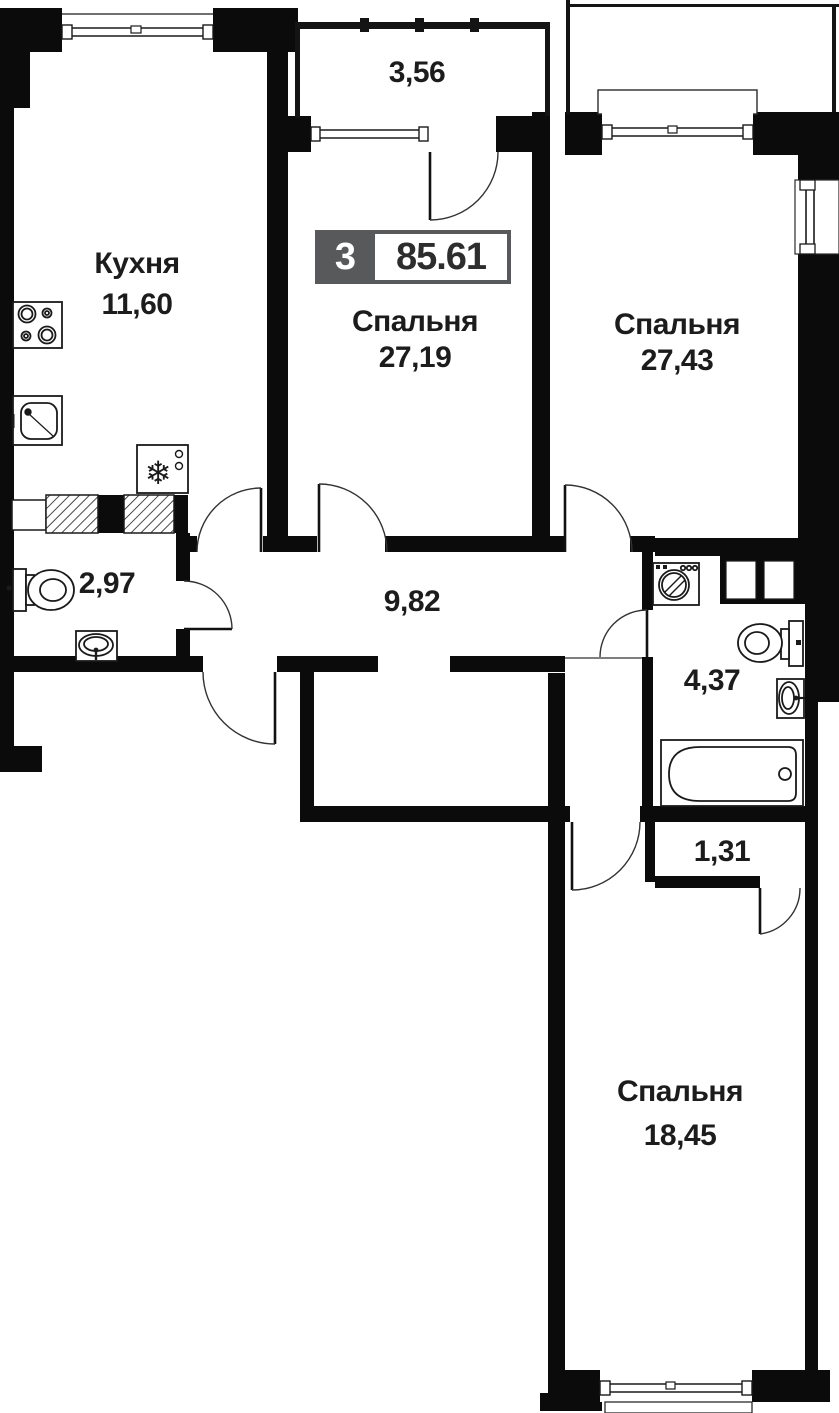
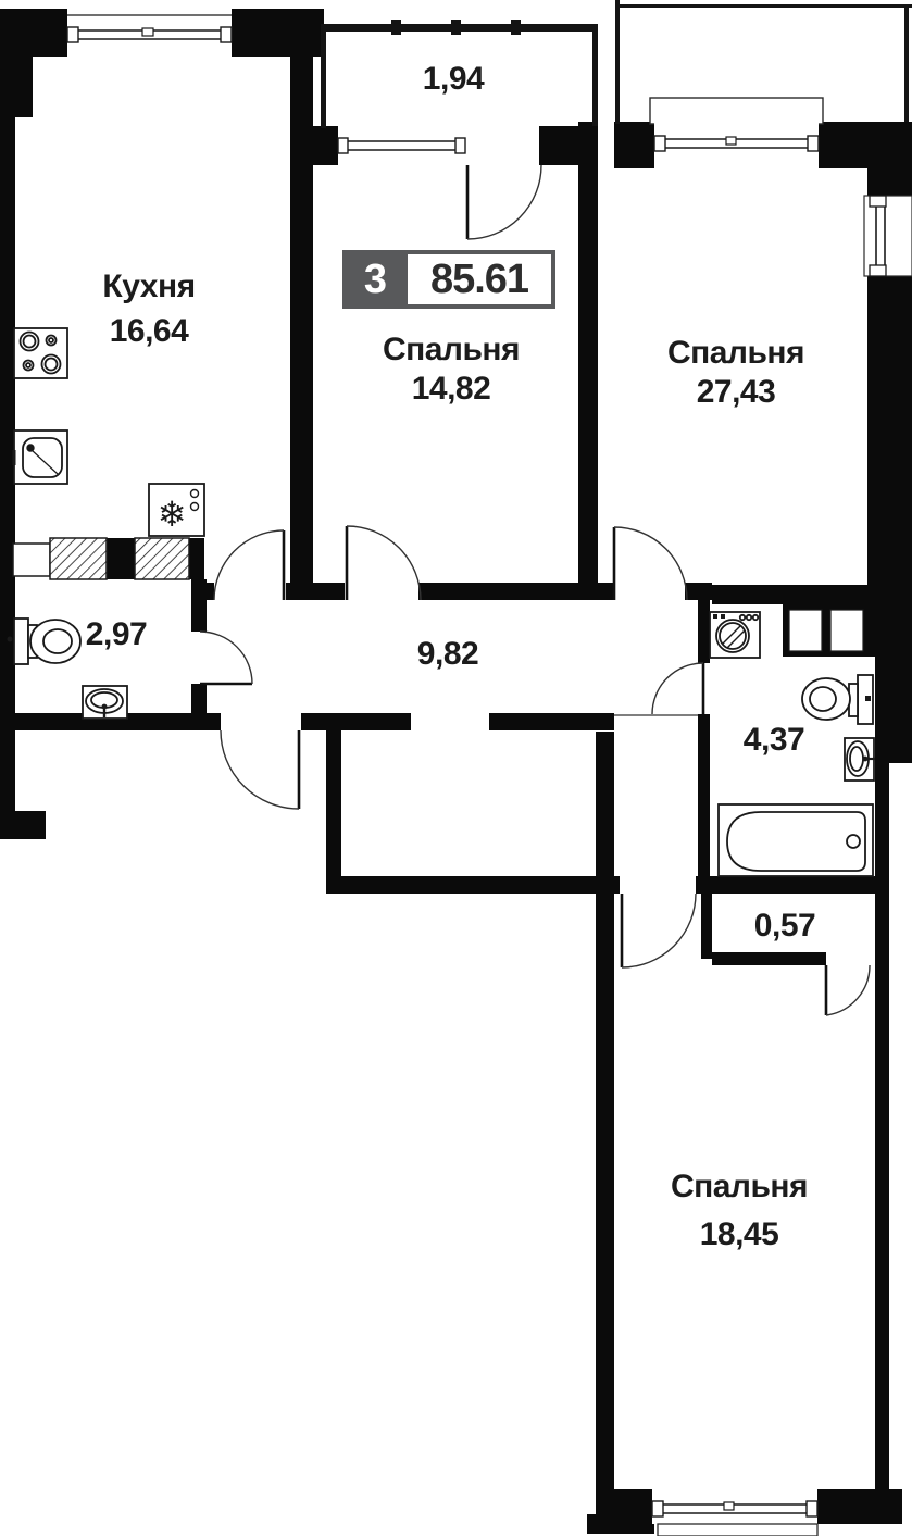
  ❄
- 3,56
+ 1,94
  Кухня
- 11,60
+ 16,64
  Спальня
- 27,19
+ 14,82
  Спальня
  27,43
  2,97
  9,82
  4,37
- 1,31
+ 0,57
  Спальня
  18,45
  3
  85.61
